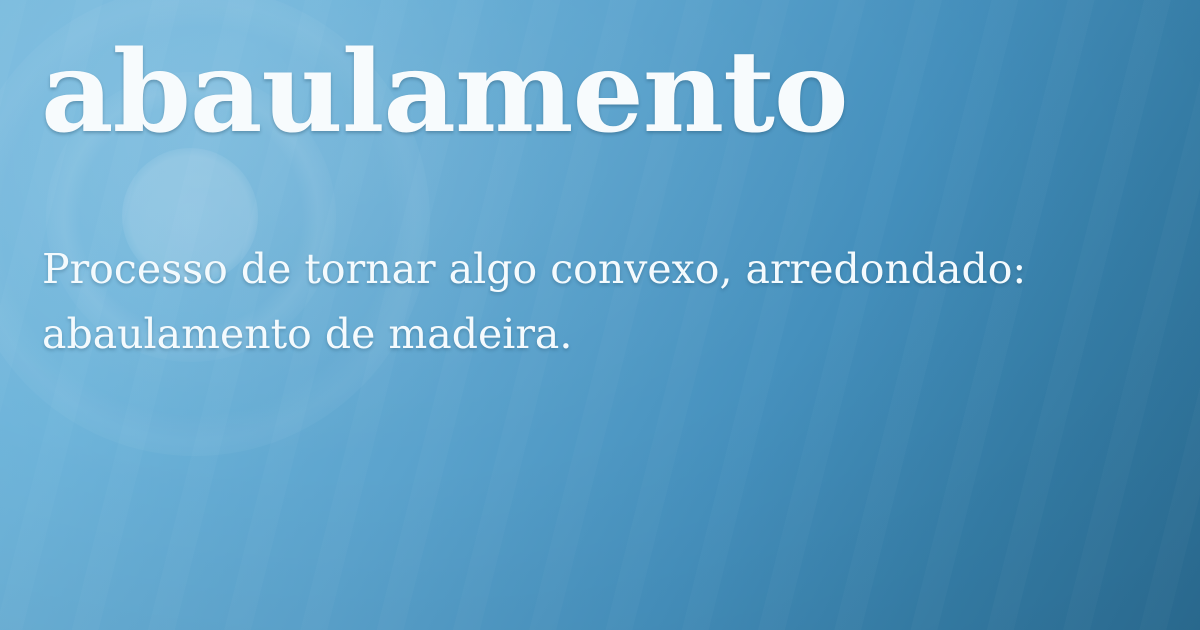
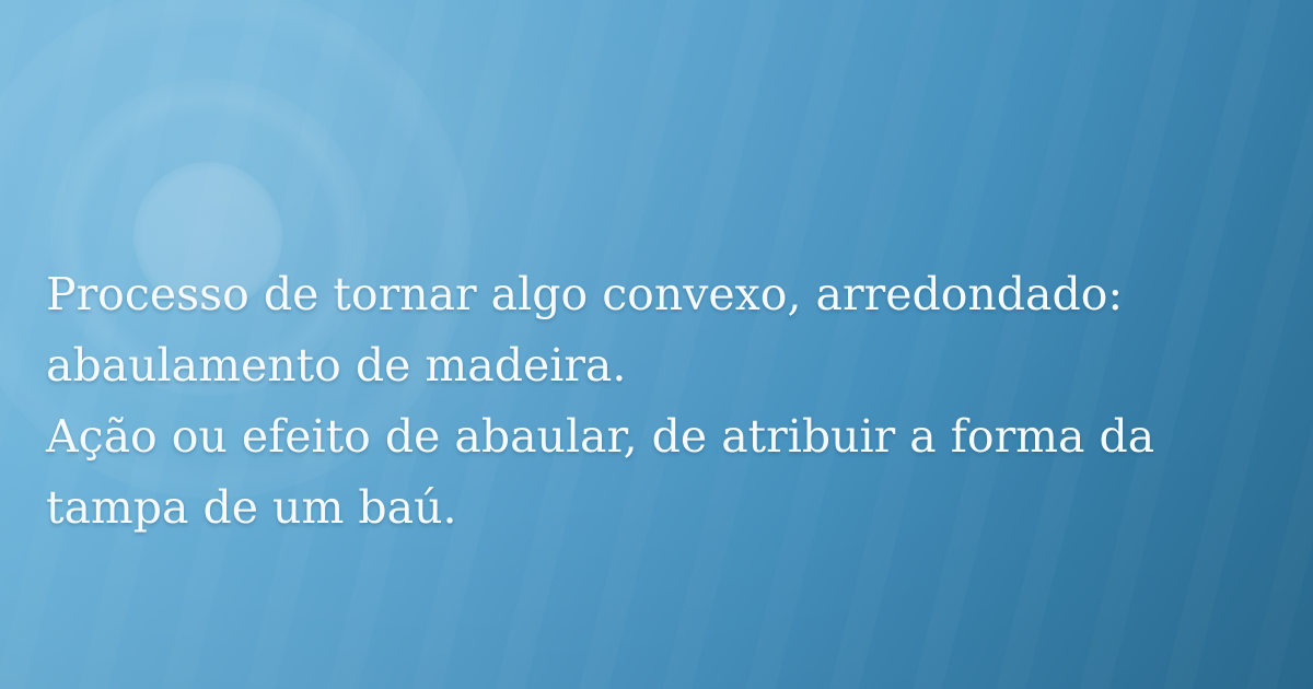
- abaulamento
  Processo de tornar algo convexo, arredondado: abaulamento de madeira.
+ Ação ou efeito de abaular, de atribuir a forma da tampa de um baú.
